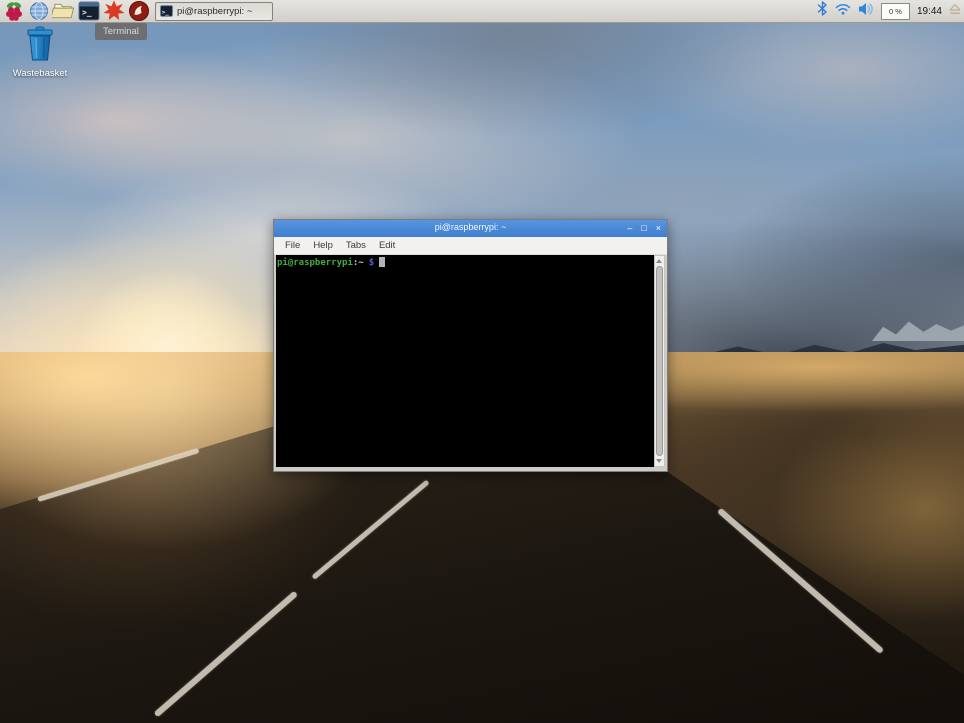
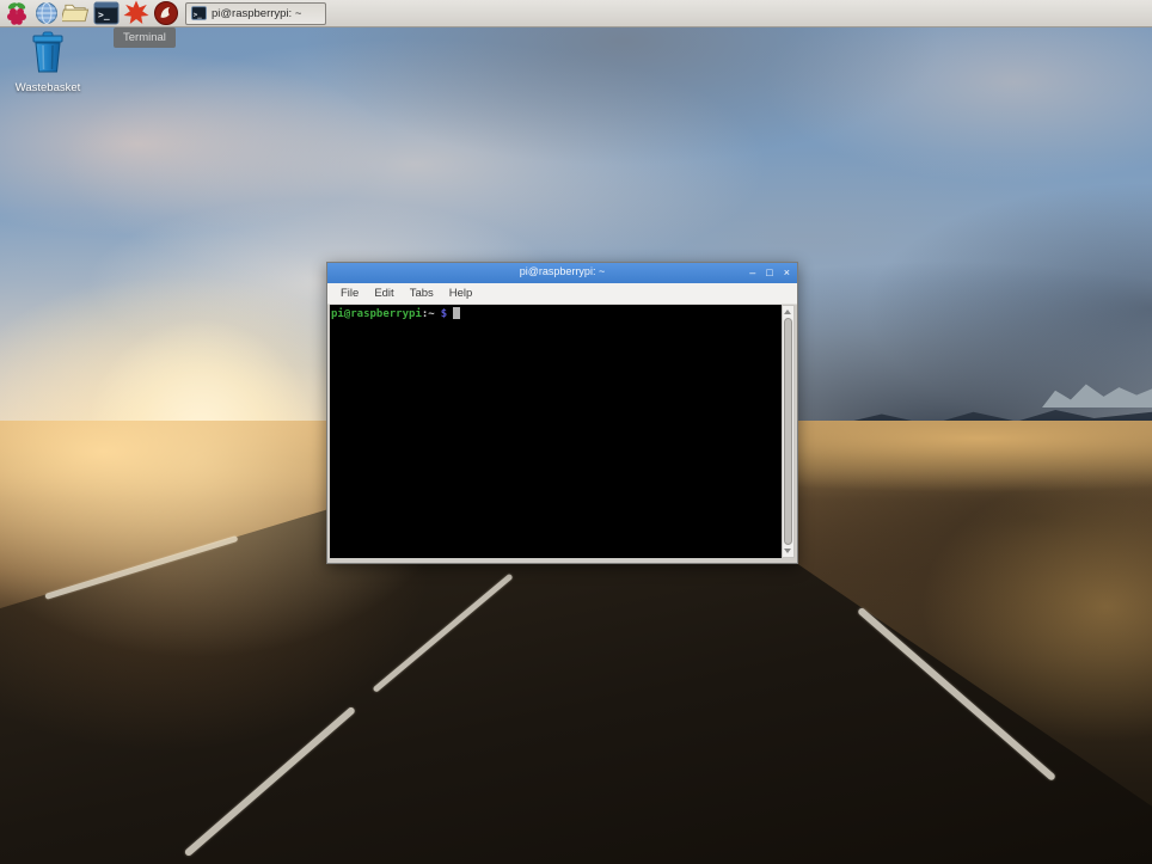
  Wastebasket
  pi@raspberrypi: ~
  –
  □
  ×
  File
- Help
+ Edit
  Tabs
- Edit
+ Help
  pi@raspberrypi:~ $
  >_
  pi@raspberrypi: ~
- 0 %
- 19:44
  Terminal
